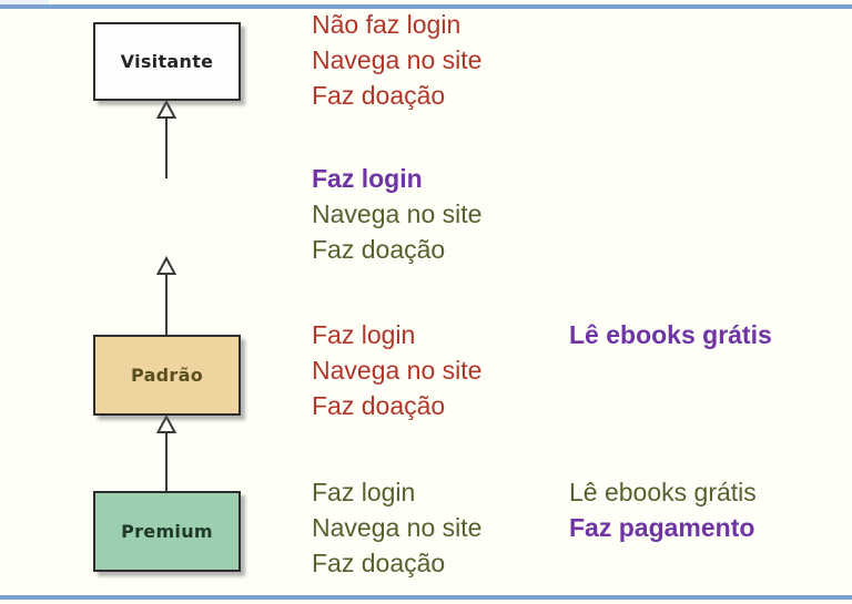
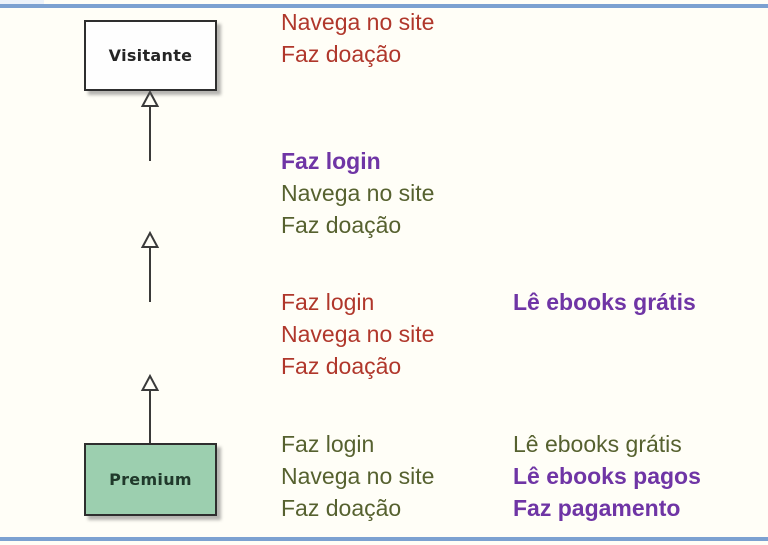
  Visitante
- Padrão
  Premium
- Não faz login
  Navega no site
  Faz doação
  Faz login
  Navega no site
  Faz doação
  Faz login
  Navega no site
  Faz doação
  Lê ebooks grátis
  Faz login
  Navega no site
  Faz doação
  Lê ebooks grátis
+ Lê ebooks pagos
  Faz pagamento
